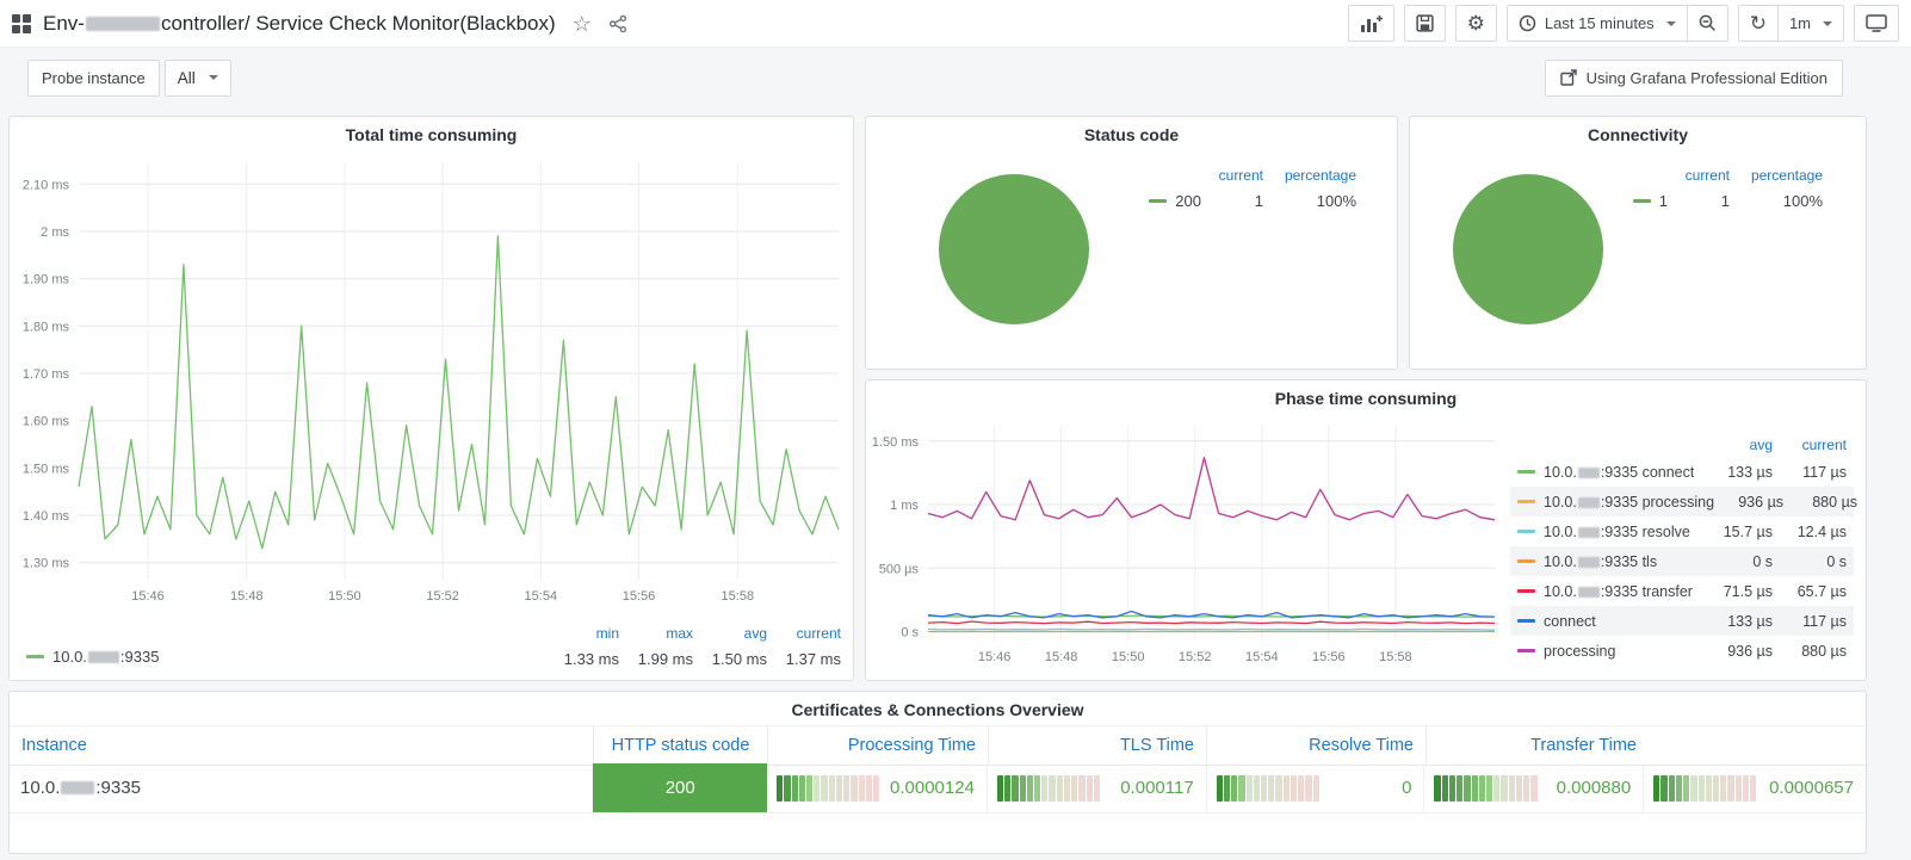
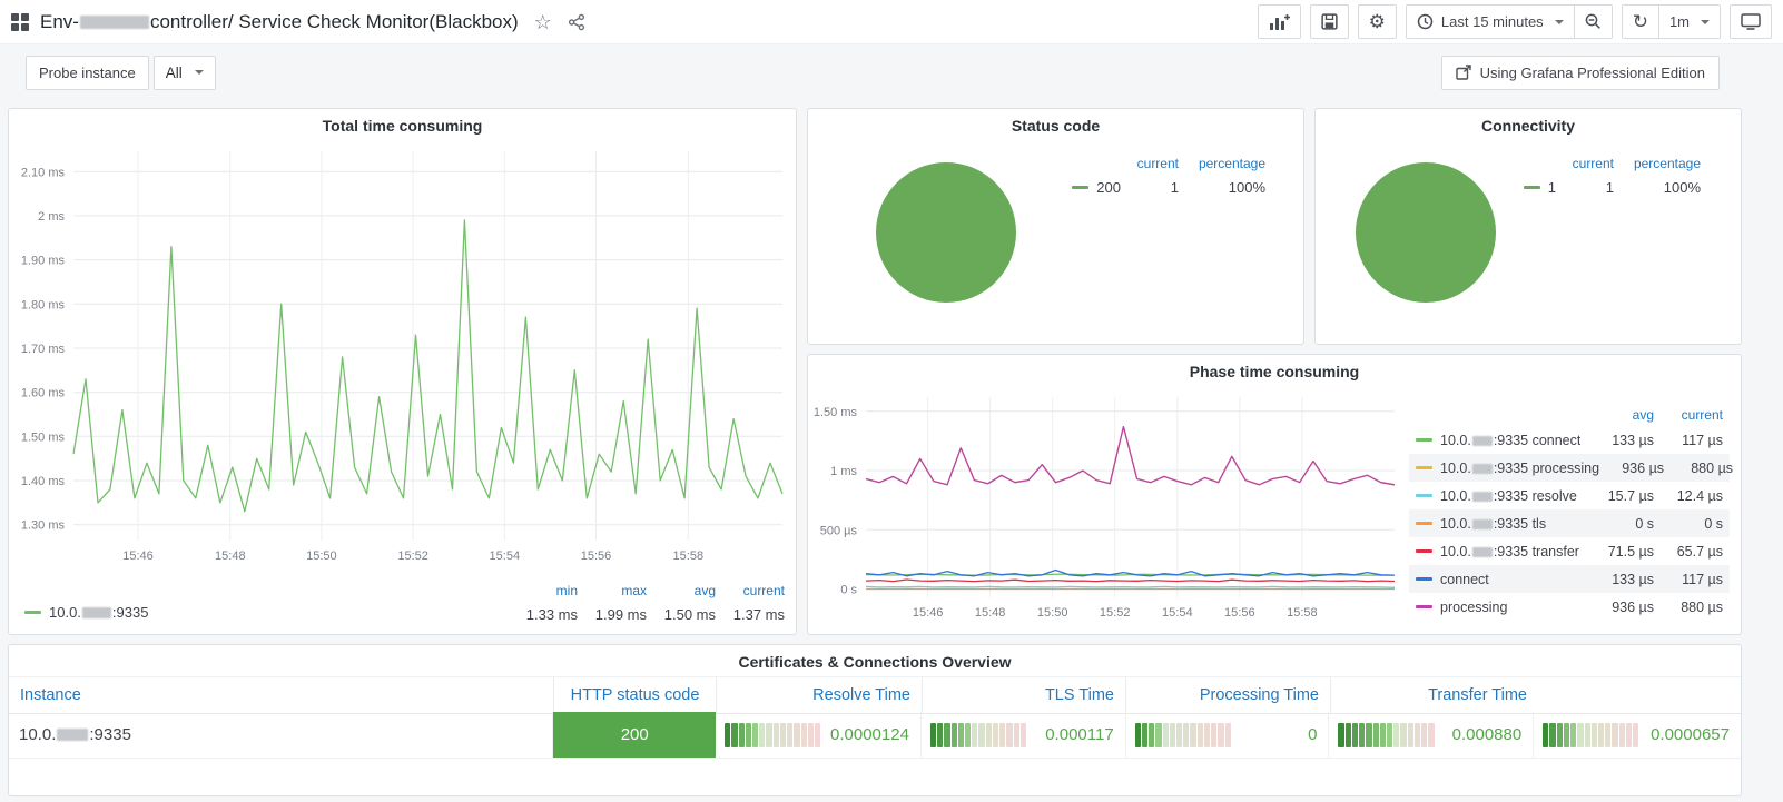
  Env-
  controller
  / Service Check Monitor(Blackbox)
  ☆
  ⚙
  Last 15 minutes
  ↻
  1m
  Probe instance
  All
  Using Grafana Professional Edition
  Total time consuming
  2.10 ms
  2 ms
  1.90 ms
  1.80 ms
  1.70 ms
  1.60 ms
  1.50 ms
  1.40 ms
  1.30 ms
  15:46
  15:48
  15:50
  15:52
  15:54
  15:56
  15:58
  10.0. :9335
  min
  1.33 ms
  max
  1.99 ms
  avg
  1.50 ms
  current
  1.37 ms
  Status code
  current
  percentage
  200
  1
  100%
  Connectivity
  current
  percentage
  1
  1
  100%
  Phase time consuming
  1.50 ms
  1 ms
  500 µs
  0 s
  15:46
  15:48
  15:50
  15:52
  15:54
  15:56
  15:58
  avg
  current
  10.0. :9335 connect
  133 µs
  117 µs
  10.0. :9335 processing
  936 µs
  880 µs
  10.0. :9335 resolve
  15.7 µs
  12.4 µs
  10.0. :9335 tls
  0 s
  0 s
  10.0. :9335 transfer
  71.5 µs
  65.7 µs
  connect
  133 µs
  117 µs
  processing
  936 µs
  880 µs
  Certificates & Connections Overview
  Instance
  HTTP status code
- Processing Time
+ Resolve Time
  TLS Time
- Resolve Time
+ Processing Time
  Transfer Time
  10.0.
  :9335
  200
  0.0000124
  0.000117
  0
  0.000880
  0.0000657
